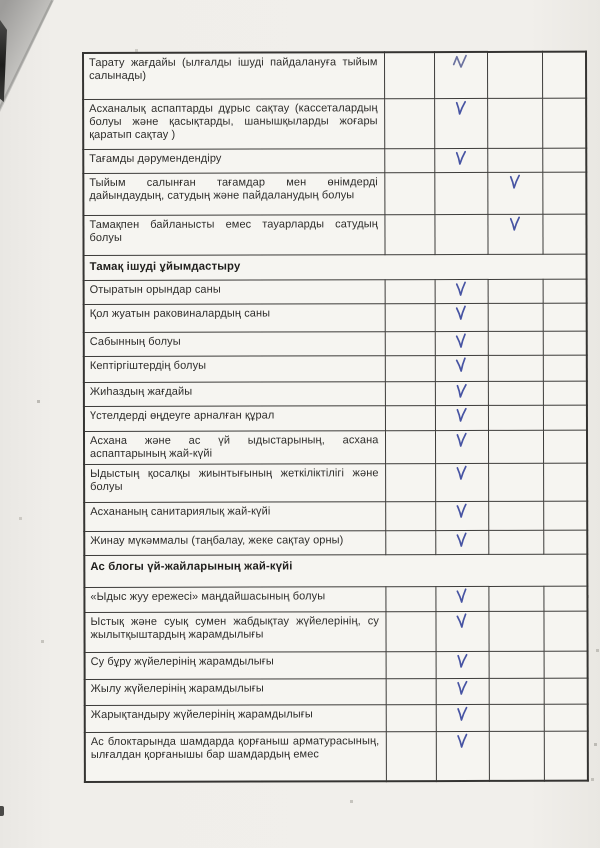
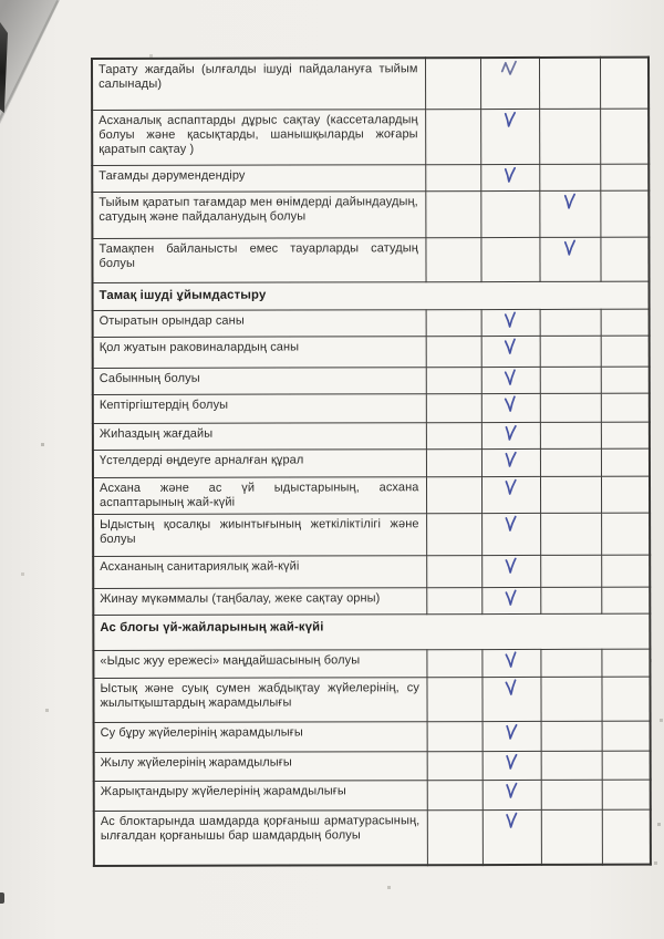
  Тарату жағдайы (ылғалды ішуді пайдалануға тыйым салынады)
  Асханалық аспаптарды дұрыс сақтау (кассеталардың болуы және қасықтарды, шанышқыларды жоғары қаратып сақтау )
  Тағамды дәрумендендіру
- Тыйым салынған тағамдар мен өнімдерді дайындаудың, сатудың және пайдаланудың болуы
+ Тыйым қаратып тағамдар мен өнімдерді дайындаудың, сатудың және пайдаланудың болуы
  Тамақпен байланысты емес тауарларды сатудың болуы
  Тамақ ішуді ұйымдастыру
  Отыратын орындар саны
  Қол жуатын раковиналардың саны
  Сабынның болуы
  Кептіргіштердің болуы
  Жиһаздың жағдайы
  Үстелдерді өңдеуге арналған құрал
  Асхана және ас үй ыдыстарының, асхана аспаптарының жай-күйі
  Ыдыстың қосалқы жиынтығының жеткіліктілігі және болуы
  Асхананың санитариялық жай-күйі
  Жинау мүкәммалы (таңбалау, жеке сақтау орны)
  Ас блогы үй-жайларының жай-күйі
  «Ыдыс жуу ережесі» маңдайшасының болуы
  Ыстық және суық сумен жабдықтау жүйелерінің, су жылытқыштардың жарамдылығы
  Су бұру жүйелерінің жарамдылығы
  Жылу жүйелерінің жарамдылығы
  Жарықтандыру жүйелерінің жарамдылығы
- Ас блоктарында шамдарда қорғаныш арматурасының, ылғалдан қорғанышы бар шамдардың емес
+ Ас блоктарында шамдарда қорғаныш арматурасының, ылғалдан қорғанышы бар шамдардың болуы
